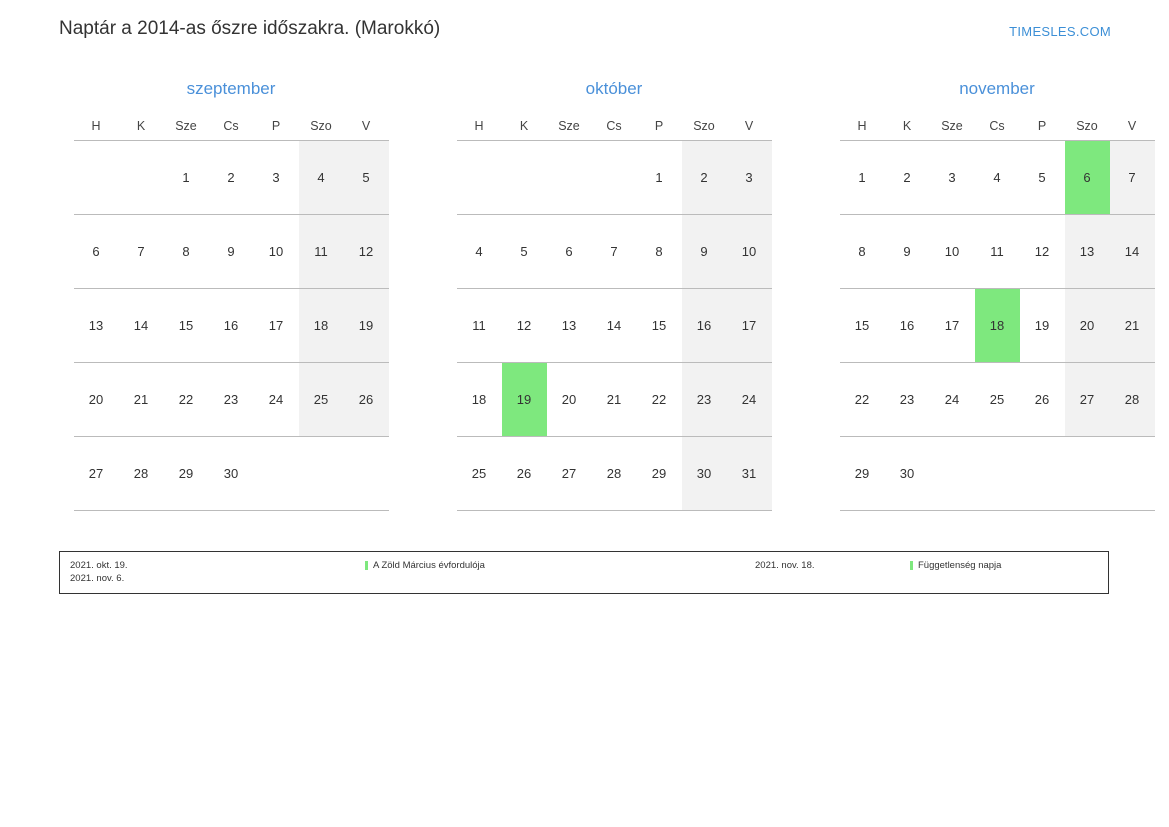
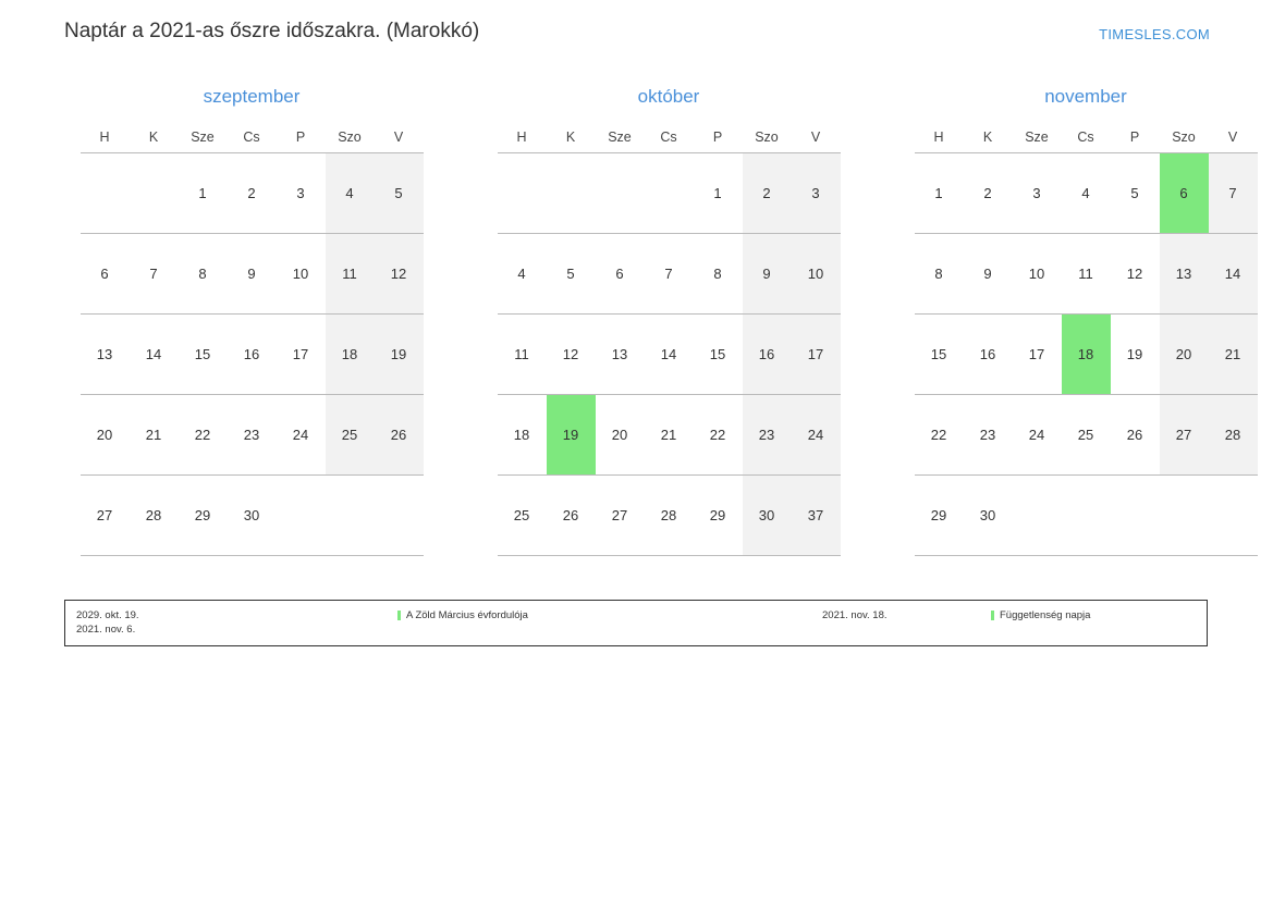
- Naptár a 2014-as őszre időszakra. (Marokkó)
+ Naptár a 2021-as őszre időszakra. (Marokkó)
  TIMESLES.COM
  szeptember
  H	K	Sze	Cs	P	Szo	V
  		1	2	3	4	5
  6	7	8	9	10	11	12
  13	14	15	16	17	18	19
  20	21	22	23	24	25	26
  27	28	29	30
  október
  H	K	Sze	Cs	P	Szo	V
  				1	2	3
  4	5	6	7	8	9	10
  11	12	13	14	15	16	17
  18	19	20	21	22	23	24
- 25	26	27	28	29	30	31
+ 25	26	27	28	29	30	37
  november
  H	K	Sze	Cs	P	Szo	V
  1	2	3	4	5	6	7
  8	9	10	11	12	13	14
  15	16	17	18	19	20	21
  22	23	24	25	26	27	28
  29	30
- 2021. okt. 19.
+ 2029. okt. 19.
  2021. nov. 6.
  A Zöld Március évfordulója
  2021. nov. 18.
  Függetlenség napja
